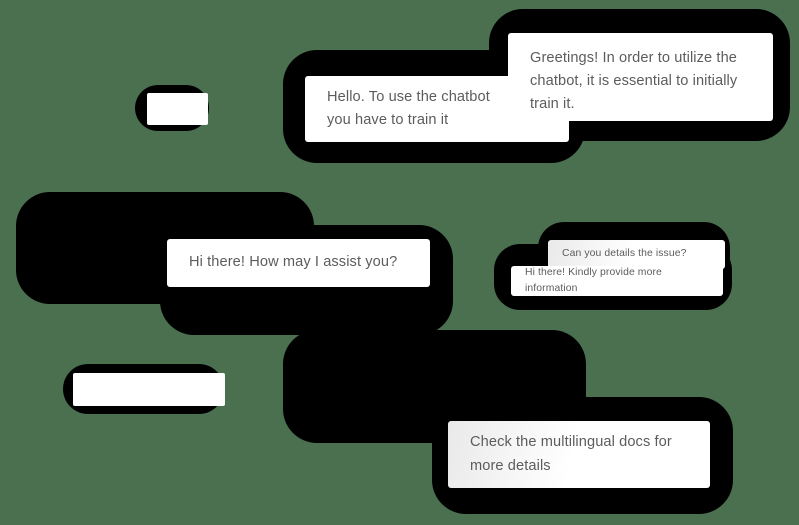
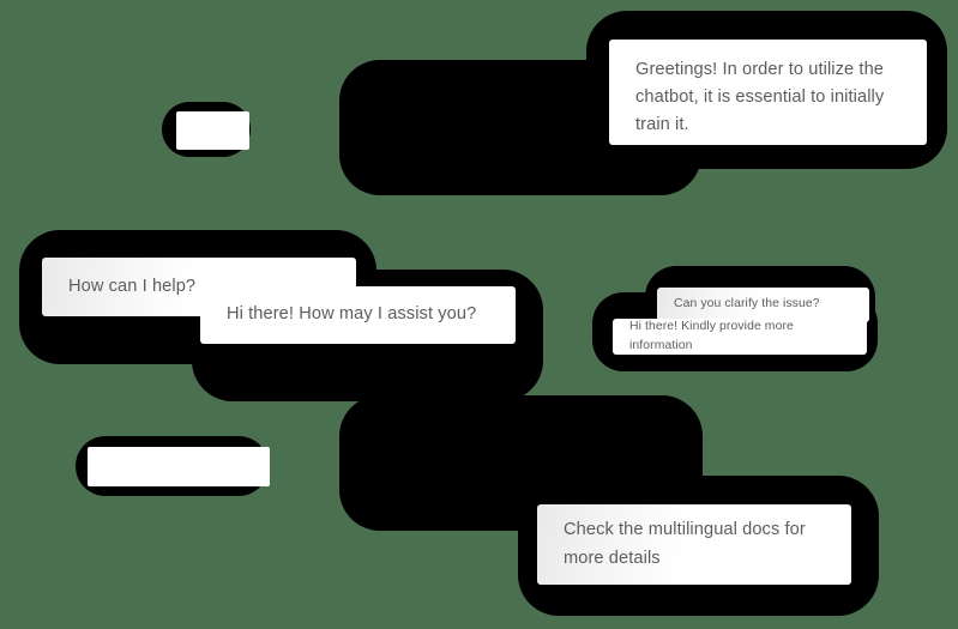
- Hello. To use the chatbot
- you have to train it
  Greetings! In order to utilize the
  chatbot, it is essential to initially
  train it.
+ How can I help?
  Hi there! How may I assist you?
- Can you details the issue?
+ Can you clarify the issue?
  Hi there! Kindly provide more information
  Check the multilingual docs for
  more details
